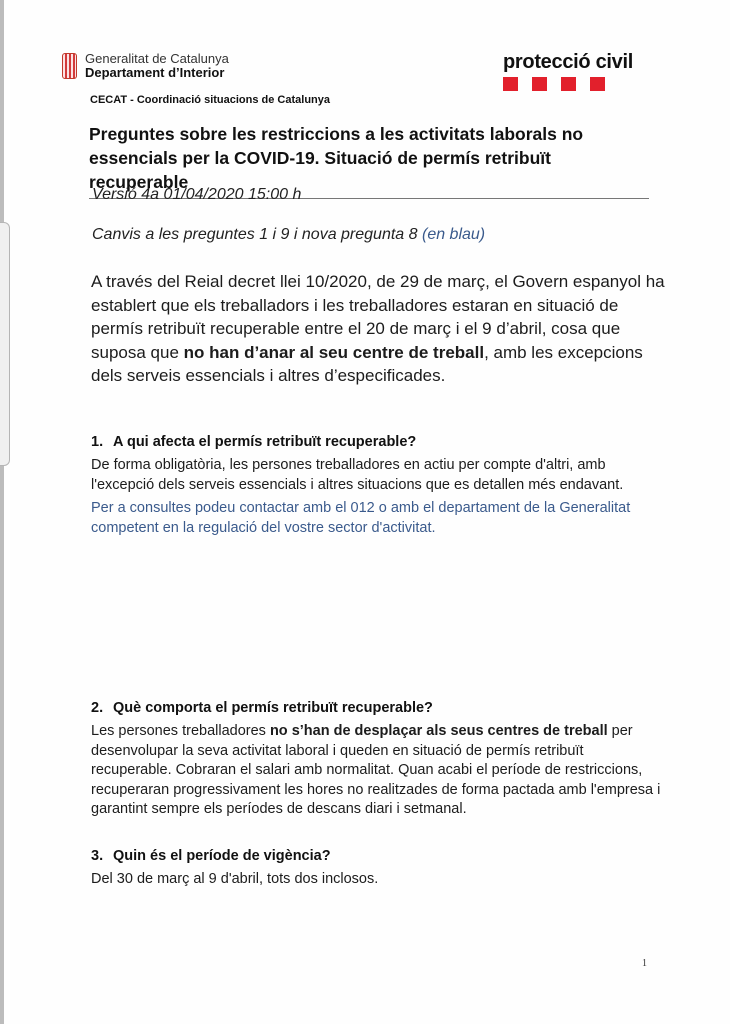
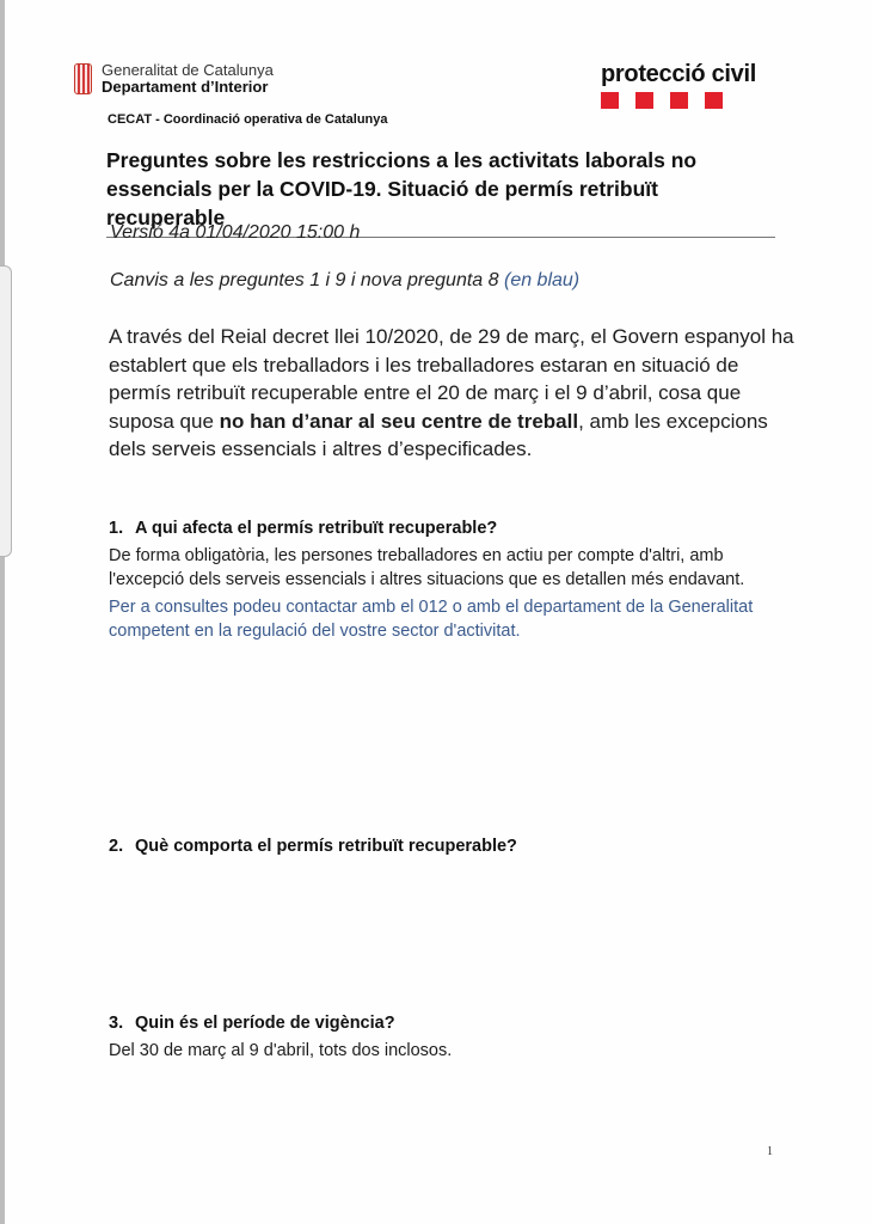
  Generalitat de Catalunya
  Departament d’Interior
- CECAT - Coordinació situacions de Catalunya
+ CECAT - Coordinació operativa de Catalunya
  protecció civil
  Preguntes sobre les restriccions a les activitats laborals no essencials per la COVID-19. Situació de permís retribuït recuperable
  Versió 4a 01/04/2020 15:00 h
  Canvis a les preguntes 1 i 9 i nova pregunta 8 (en blau)
  A través del Reial decret llei 10/2020, de 29 de març, el Govern espanyol ha establert que els treballadors i les treballadores estaran en situació de permís retribuït recuperable entre el 20 de març i el 9 d’abril, cosa que suposa que no han d’anar al seu centre de treball, amb les excepcions dels serveis essencials i altres d’especificades.
  1. A qui afecta el permís retribuït recuperable?
  De forma obligatòria, les persones treballadores en actiu per compte d'altri, amb l'excepció dels serveis essencials i altres situacions que es detallen més endavant.
  Per a consultes podeu contactar amb el 012 o amb el departament de la Generalitat competent en la regulació del vostre sector d'activitat.
  2. Què comporta el permís retribuït recuperable?
- Les persones treballadores no s’han de desplaçar als seus centres de treball per desenvolupar la seva activitat laboral i queden en situació de permís retribuït recuperable. Cobraran el salari amb normalitat. Quan acabi el període de restriccions, recuperaran progressivament les hores no realitzades de forma pactada amb l'empresa i garantint sempre els períodes de descans diari i setmanal.
  3. Quin és el període de vigència?
  Del 30 de març al 9 d'abril, tots dos inclosos.
  1
